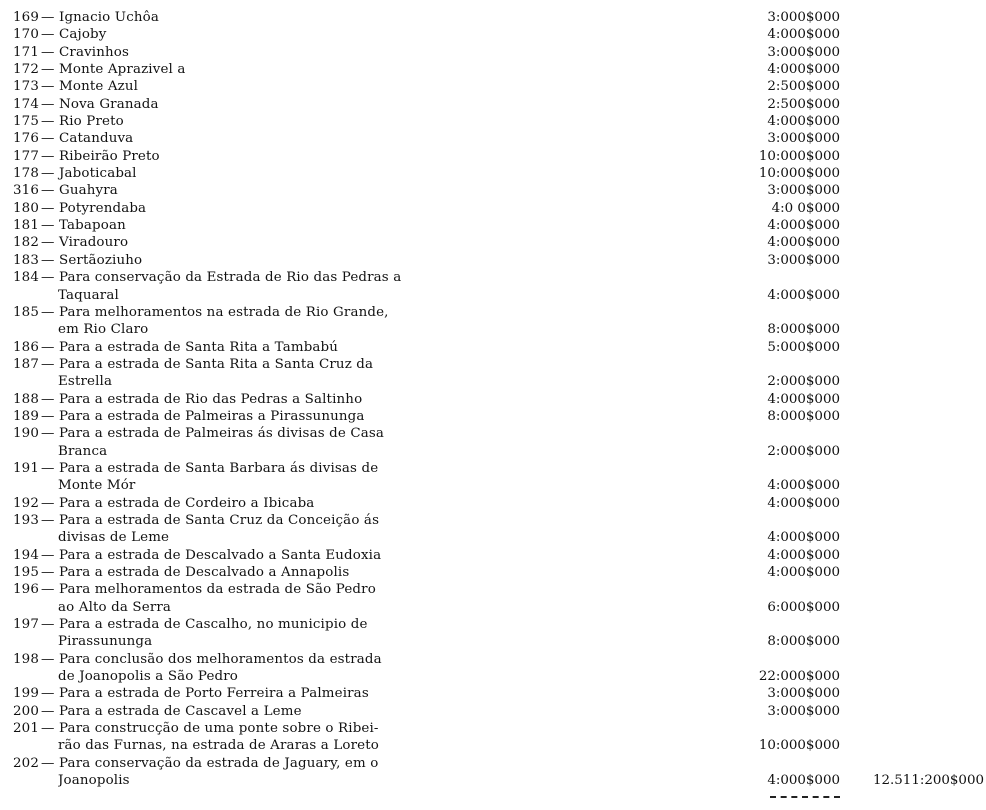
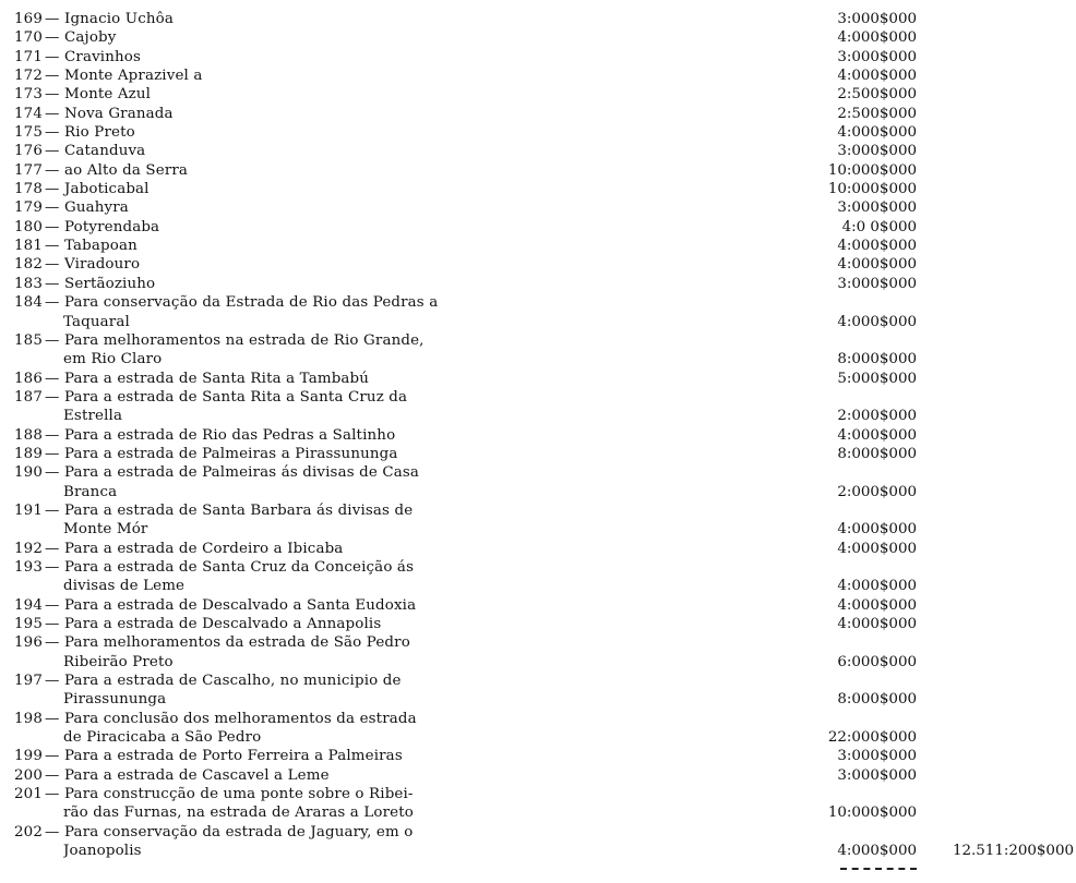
  169 — Ignacio Uchôa
  3:000$000
  170 — Cajoby
  4:000$000
  171 — Cravinhos
  3:000$000
  172 — Monte Aprazivel a
  4:000$000
  173 — Monte Azul
  2:500$000
  174 — Nova Granada
  2:500$000
  175 — Rio Preto
  4:000$000
  176 — Catanduva
  3:000$000
- 177 — Ribeirão Preto
+ 177 — ao Alto da Serra
  10:000$000
  178 — Jaboticabal
  10:000$000
- 316 — Guahyra
+ 179 — Guahyra
  3:000$000
  180 — Potyrendaba
  4:0 0$000
  181 — Tabapoan
  4:000$000
  182 — Viradouro
  4:000$000
  183 — Sertãoziuho
  3:000$000
  184 — Para conservação da Estrada de Rio das Pedras a
  Taquaral
  4:000$000
  185 — Para melhoramentos na estrada de Rio Grande,
  em Rio Claro
  8:000$000
  186 — Para a estrada de Santa Rita a Tambabú
  5:000$000
  187 — Para a estrada de Santa Rita a Santa Cruz da
  Estrella
  2:000$000
  188 — Para a estrada de Rio das Pedras a Saltinho
  4:000$000
  189 — Para a estrada de Palmeiras a Pirassununga
  8:000$000
  190 — Para a estrada de Palmeiras ás divisas de Casa
  Branca
  2:000$000
  191 — Para a estrada de Santa Barbara ás divisas de
  Monte Mór
  4:000$000
  192 — Para a estrada de Cordeiro a Ibicaba
  4:000$000
  193 — Para a estrada de Santa Cruz da Conceição ás
  divisas de Leme
  4:000$000
  194 — Para a estrada de Descalvado a Santa Eudoxia
  4:000$000
  195 — Para a estrada de Descalvado a Annapolis
  4:000$000
  196 — Para melhoramentos da estrada de São Pedro
- ao Alto da Serra
+ Ribeirão Preto
  6:000$000
  197 — Para a estrada de Cascalho, no municipio de
  Pirassununga
  8:000$000
  198 — Para conclusão dos melhoramentos da estrada
- de Joanopolis a São Pedro
+ de Piracicaba a São Pedro
  22:000$000
  199 — Para a estrada de Porto Ferreira a Palmeiras
  3:000$000
  200 — Para a estrada de Cascavel a Leme
  3:000$000
  201 — Para construcção de uma ponte sobre o Ribei-
  rão das Furnas, na estrada de Araras a Loreto
  10:000$000
  202 — Para conservação da estrada de Jaguary, em o
  Joanopolis
  4:000$000
  12.511:200$000
